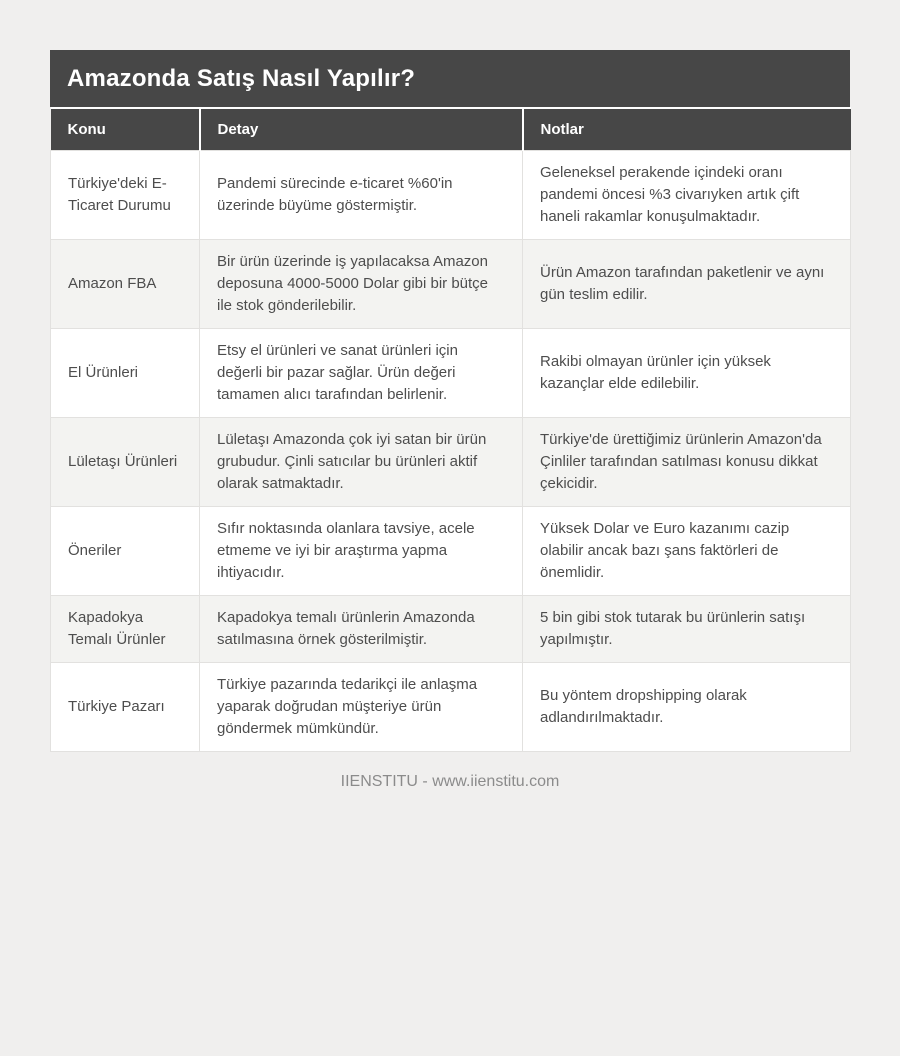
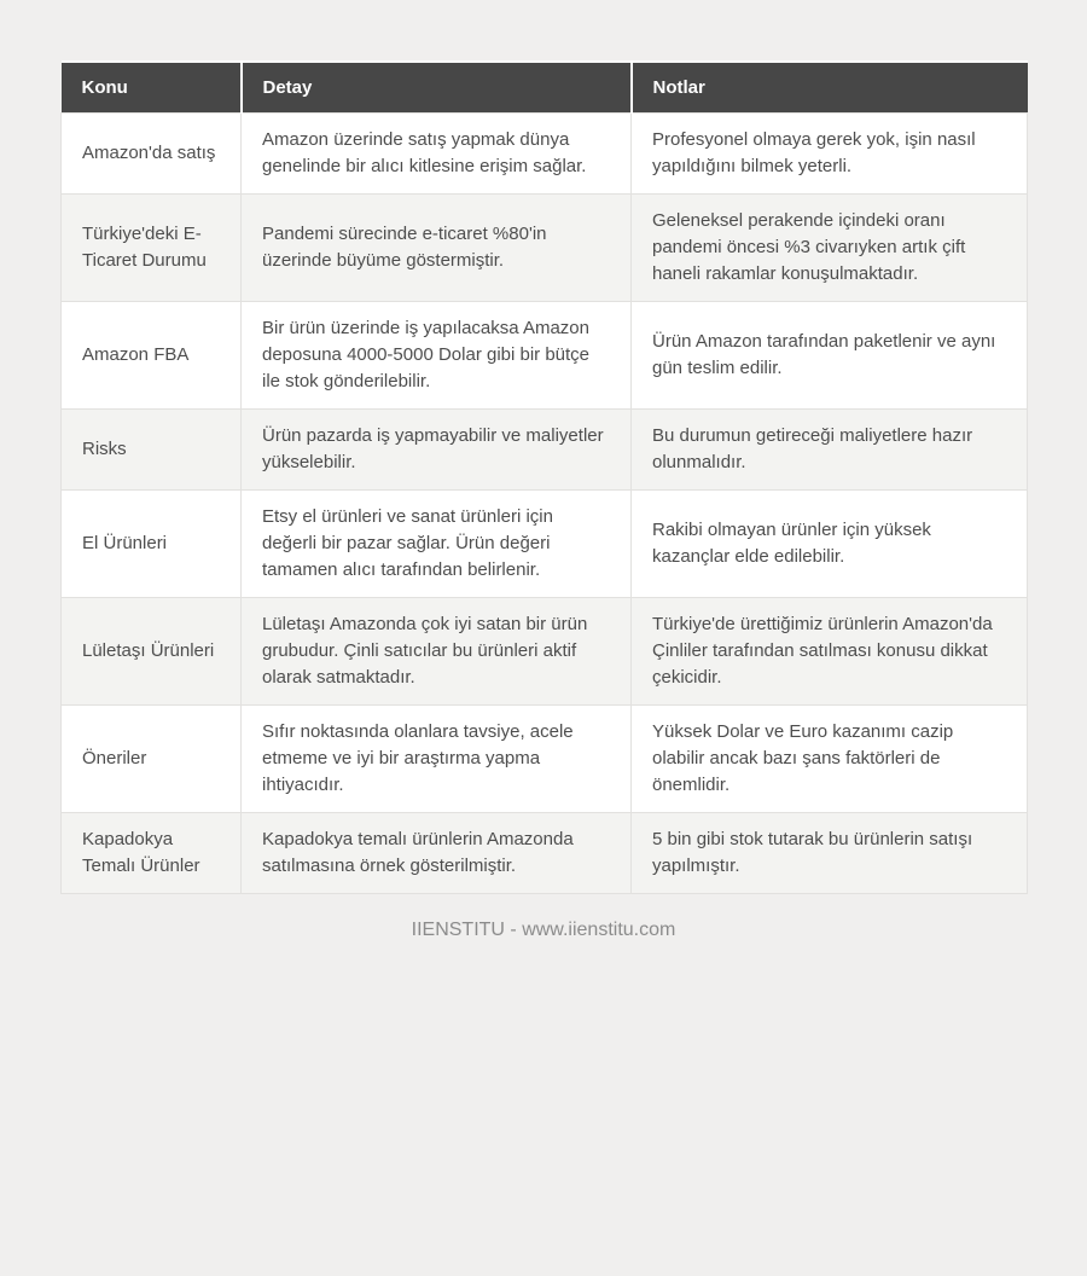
- Amazonda Satış Nasıl Yapılır?
  Konu	Detay	Notlar
+ Amazon'da satış	Amazon üzerinde satış yapmak dünya genelinde bir alıcı kitlesine erişim sağlar.	Profesyonel olmaya gerek yok, işin nasıl yapıldığını bilmek yeterli.
- Türkiye'deki E-Ticaret Durumu	Pandemi sürecinde e-ticaret %60'in üzerinde büyüme göstermiştir.	Geleneksel perakende içindeki oranı pandemi öncesi %3 civarıyken artık çift haneli rakamlar konuşulmaktadır.
+ Türkiye'deki E-Ticaret Durumu	Pandemi sürecinde e-ticaret %80'in üzerinde büyüme göstermiştir.	Geleneksel perakende içindeki oranı pandemi öncesi %3 civarıyken artık çift haneli rakamlar konuşulmaktadır.
  Amazon FBA	Bir ürün üzerinde iş yapılacaksa Amazon deposuna 4000-5000 Dolar gibi bir bütçe ile stok gönderilebilir.	Ürün Amazon tarafından paketlenir ve aynı gün teslim edilir.
+ Risks	Ürün pazarda iş yapmayabilir ve maliyetler yükselebilir.	Bu durumun getireceği maliyetlere hazır olunmalıdır.
  El Ürünleri	Etsy el ürünleri ve sanat ürünleri için değerli bir pazar sağlar. Ürün değeri tamamen alıcı tarafından belirlenir.	Rakibi olmayan ürünler için yüksek kazançlar elde edilebilir.
  Lületaşı Ürünleri	Lületaşı Amazonda çok iyi satan bir ürün grubudur. Çinli satıcılar bu ürünleri aktif olarak satmaktadır.	Türkiye'de ürettiğimiz ürünlerin Amazon'da Çinliler tarafından satılması konusu dikkat çekicidir.
  Öneriler	Sıfır noktasında olanlara tavsiye, acele etmeme ve iyi bir araştırma yapma ihtiyacıdır.	Yüksek Dolar ve Euro kazanımı cazip olabilir ancak bazı şans faktörleri de önemlidir.
  Kapadokya Temalı Ürünler	Kapadokya temalı ürünlerin Amazonda satılmasına örnek gösterilmiştir.	5 bin gibi stok tutarak bu ürünlerin satışı yapılmıştır.
- Türkiye Pazarı	Türkiye pazarında tedarikçi ile anlaşma yaparak doğrudan müşteriye ürün göndermek mümkündür.	Bu yöntem dropshipping olarak adlandırılmaktadır.
  IIENSTITU - www.iienstitu.com
